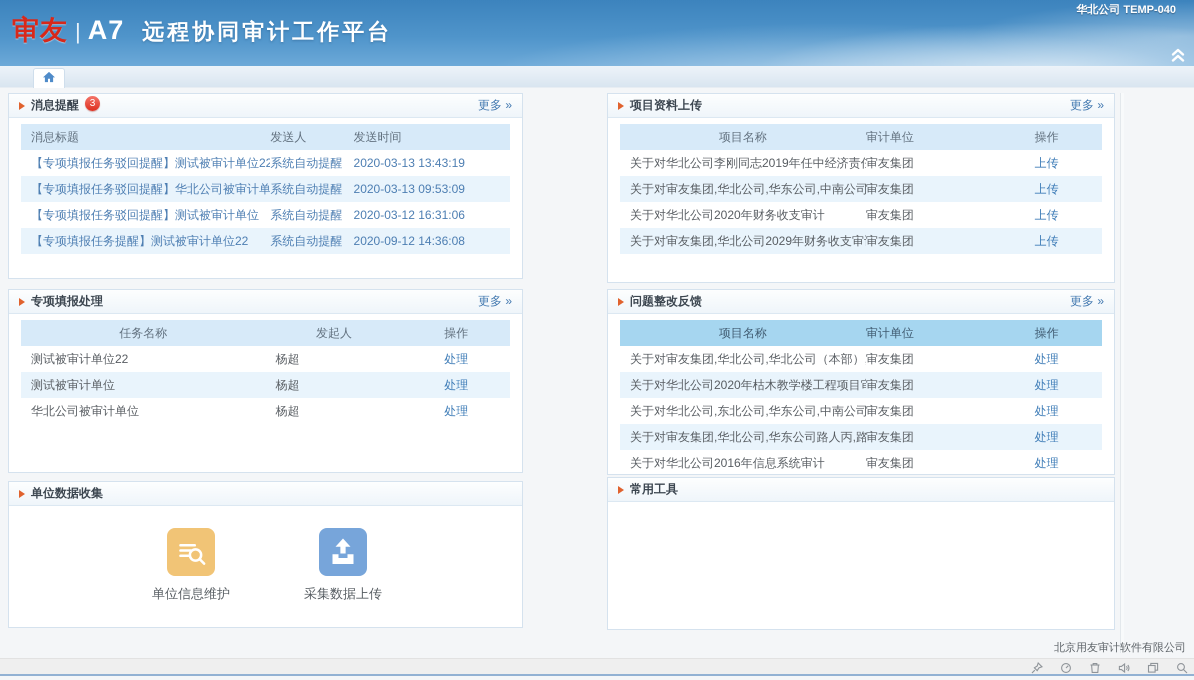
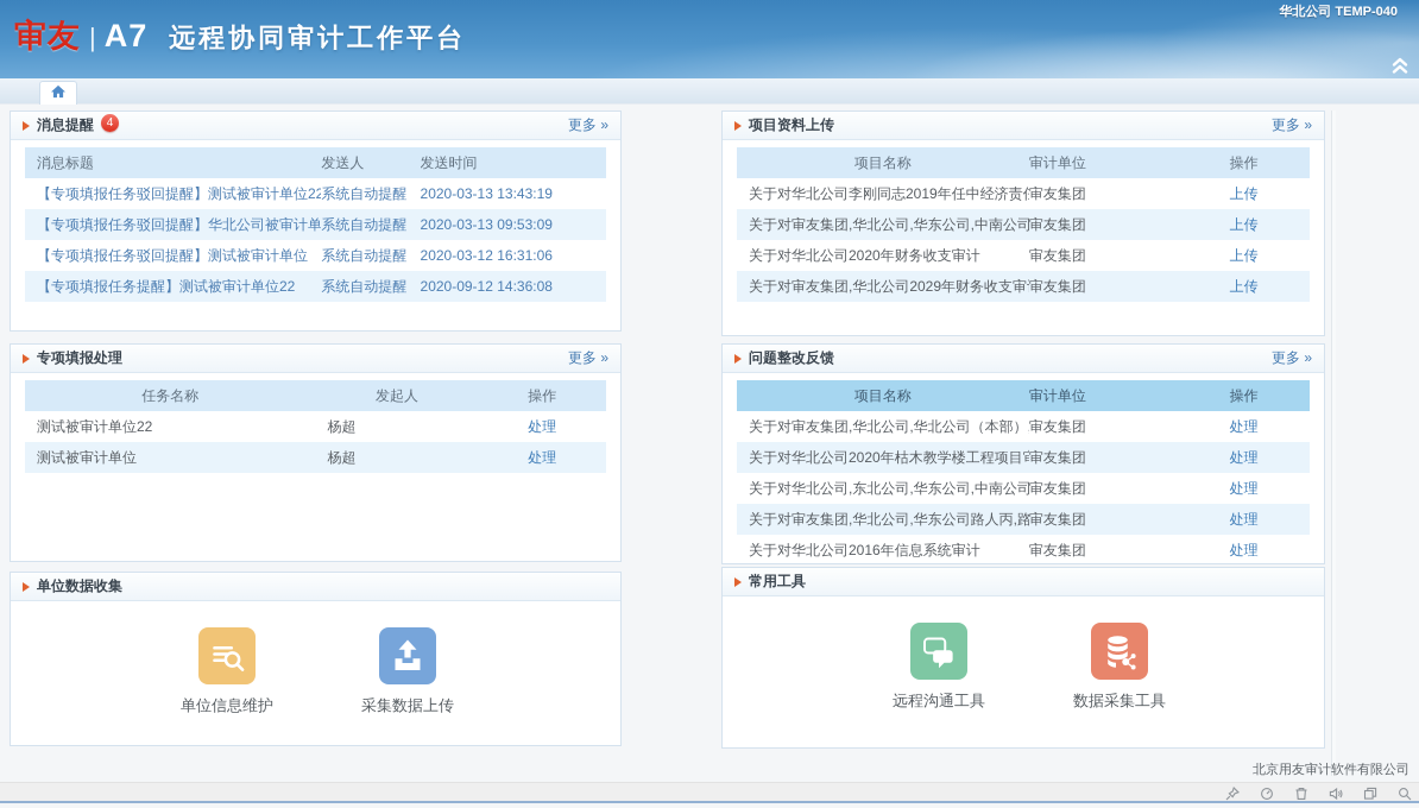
  审友
  |
  A7
  远程协同审计工作平台
  华北公司 TEMP-040
  消息提醒
- 3
+ 4
  更多 »
  消息标题	发送人	发送时间
  【专项填报任务驳回提醒】测试被审计单位22	系统自动提醒	2020-03-13 13:43:19
  【专项填报任务驳回提醒】华北公司被审计单	系统自动提醒	2020-03-13 09:53:09
  【专项填报任务驳回提醒】测试被审计单位	系统自动提醒	2020-03-12 16:31:06
  【专项填报任务提醒】测试被审计单位22	系统自动提醒	2020-09-12 14:36:08
  项目资料上传
  更多 »
  项目名称	审计单位	操作
  关于对华北公司李刚同志2019年任中经济责	审友集团	上传
  关于对审友集团,华北公司,华东公司,中南公司	审友集团	上传
  关于对华北公司2020年财务收支审计	审友集团	上传
  关于对审友集团,华北公司2029年财务收支审	审友集团	上传
  专项填报处理
  更多 »
  任务名称	发起人	操作
  测试被审计单位22	杨超	处理
  测试被审计单位	杨超	处理
- 华北公司被审计单位	杨超	处理
  问题整改反馈
  更多 »
  项目名称	审计单位	操作
  关于对审友集团,华北公司,华北公司（本部）	审友集团	处理
  关于对华北公司2020年枯木教学楼工程项目	审友集团	处理
  关于对华北公司,东北公司,华东公司,中南公司	审友集团	处理
  关于对审友集团,华北公司,华东公司路人丙,路	审友集团	处理
  关于对华北公司2016年信息系统审计	审友集团	处理
  单位数据收集
  单位信息维护
  采集数据上传
  常用工具
+ 远程沟通工具
+ 数据采集工具
  北京用友审计软件有限公司
